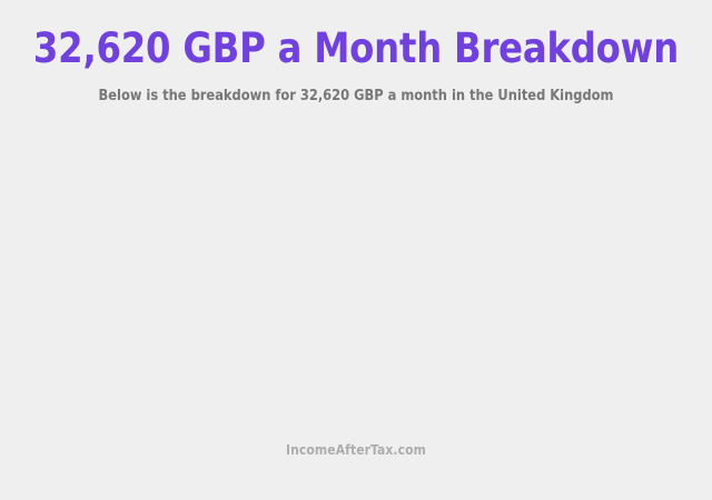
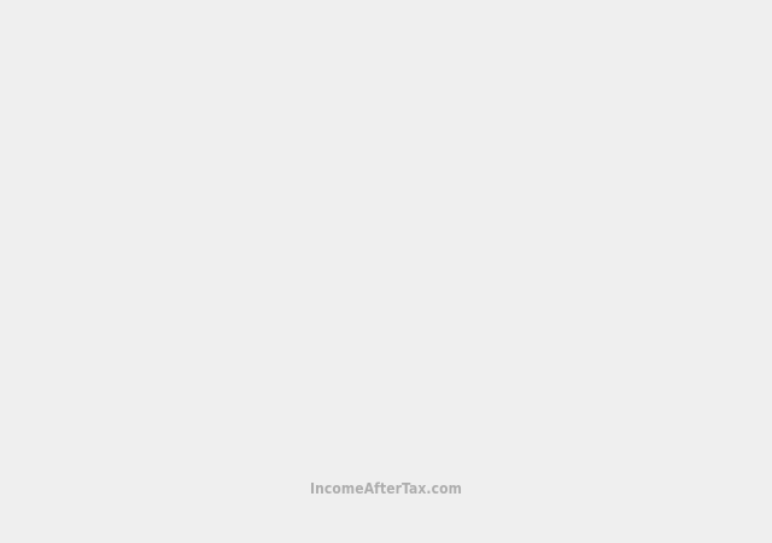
- 32,620 GBP a Month Breakdown
- Below is the breakdown for 32,620 GBP a month in the United Kingdom
  IncomeAfterTax.com
